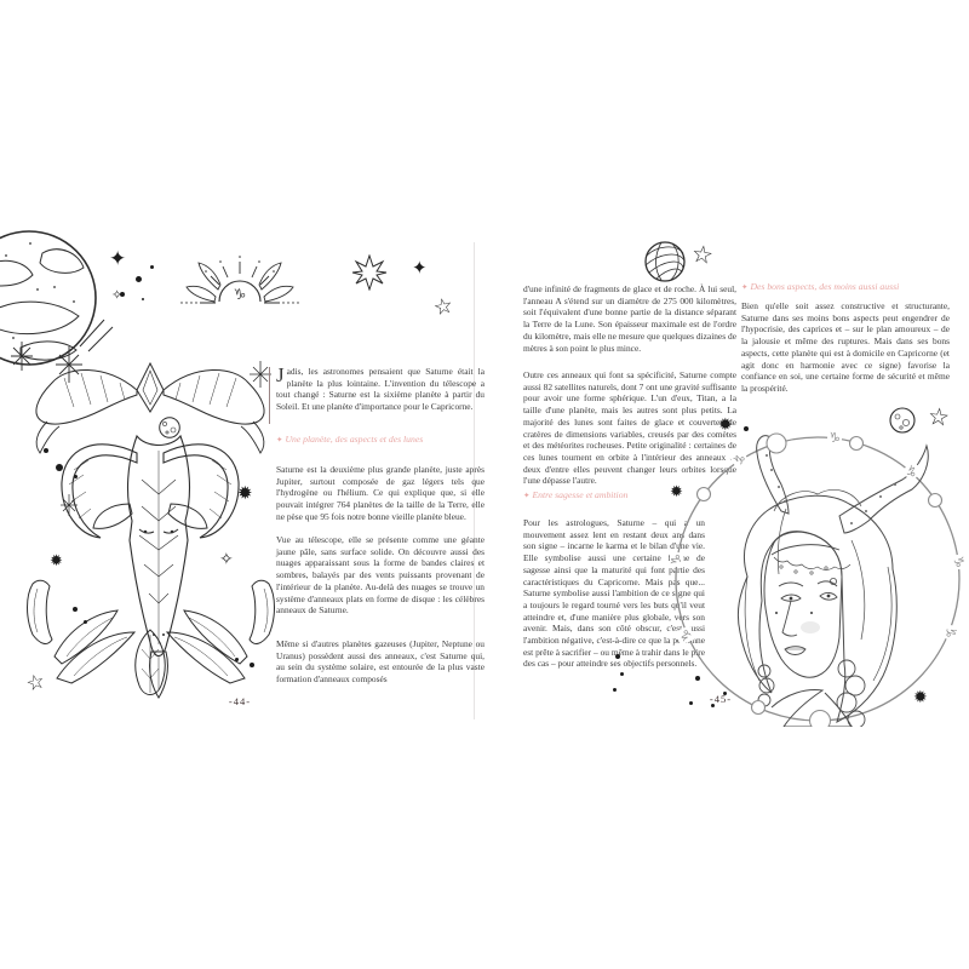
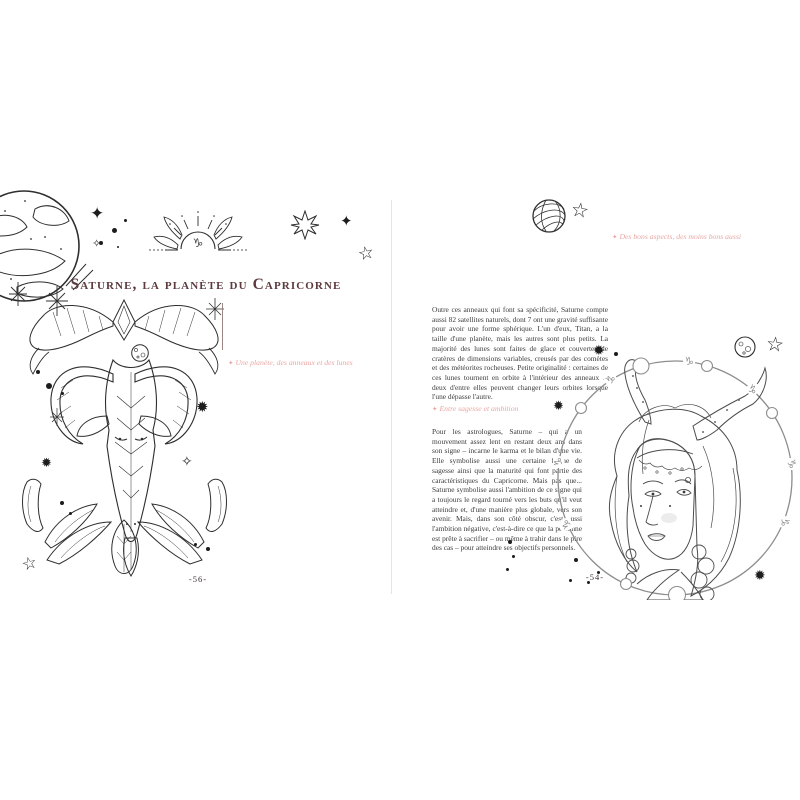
  ✦
  ✧
  ♑
  ✦
+ Saturne, la planète du Capricorne
  ✹
  ✹
  ✧
- J
- adis, les astronomes pensaient que Saturne était la planète la plus lointaine. L'invention du télescope a tout changé : Saturne est la sixième planète à partir du Soleil. Et une planète d'importance pour le Capricorne.
- ✦ Une planète, des aspects et des lunes
+ ✦ Une planète, des anneaux et des lunes
- Saturne est la deuxième plus grande planète, juste après Jupiter, surtout composée de gaz légers tels que l'hydrogène ou l'hélium. Ce qui explique que, si elle pouvait intégrer 764 planètes de la taille de la Terre, elle ne pèse que 95 fois notre bonne vieille planète bleue.
- Vue au télescope, elle se présente comme une géante jaune pâle, sans surface solide. On découvre aussi des nuages apparaissant sous la forme de bandes claires et sombres, balayés par des vents puissants provenant de l'intérieur de la planète. Au-delà des nuages se trouve un système d'anneaux plats en forme de disque : les célèbres anneaux de Saturne.
- Même si d'autres planètes gazeuses (Jupiter, Neptune ou Uranus) possèdent aussi des anneaux, c'est Saturne qui, au sein du système solaire, est entourée de la plus vaste formation d'anneaux composés
- -44-
+ -56-
- d'une infinité de fragments de glace et de roche. À lui seul, l'anneau A s'étend sur un diamètre de 275 000 kilomètres, soit l'équivalent d'une bonne partie de la distance séparant la Terre de la Lune. Son épaisseur maximale est de l'ordre du kilomètre, mais elle ne mesure que quelques dizaines de mètres à son point le plus mince.
  Outre ces anneaux qui font sa spécificité, Saturne compte aussi 82 satellites naturels, dont 7 ont une gravité suffisante pour avoir une forme sphérique. L'un d'eux, Titan, a la taille d'une planète, mais les autres sont plus petits. La majorité des lunes sont faites de glace et couvertes de cratères de dimensions variables, creusés par des comètes et des météorites rocheuses. Petite originalité : certaines de ces lunes tournent en orbite à l'intérieur des anneaux deux d'entre elles peuvent changer leurs orbites lorsque l'une dépasse l'autre.
  ✦ Entre sagesse et ambition
  Pour les astrologues, Saturne – qui a un mouvement assez lent en restant deux an dans son signe – incarne le karma et le bilan d'une vie. Elle symbolise aussi une certainee de sagesse ainsi que la maturité qui font partie des caractéristiques du Capricorne. Mais pas que... Saturne symbolise aussi l'ambition de ce sgne qui a toujours le regard tourné vers les buts q'il veut atteindre et, d'une manière plus globale, vrs son avenir. Mais, dans son côté obscur, c'estussi l'ambition négative, c'est-à-dire ce que la pnne est prête à sacrifier – ou même à trahir dans le pre des cas – pour atteindre ses objectifs personnels.
- -45-
+ -54-
- ✦ Des bons aspects, des moins aussi aussi
+ ✦ Des bons aspects, des moins bons aussi
- Bien qu'elle soit assez constructive et structurante, Saturne dans ses moins bons aspects peut engendrer de l'hypocrisie, des caprices et – sur le plan amoureux – de la jalousie et même des ruptures. Mais dans ses bons aspects, cette planète qui est à domicile en Capricorne (et agit donc en harmonie avec ce signe) favorise la confiance en soi, une certaine forme de sécurité et même la prospérité.
  ✹
  ✹
  ✹
